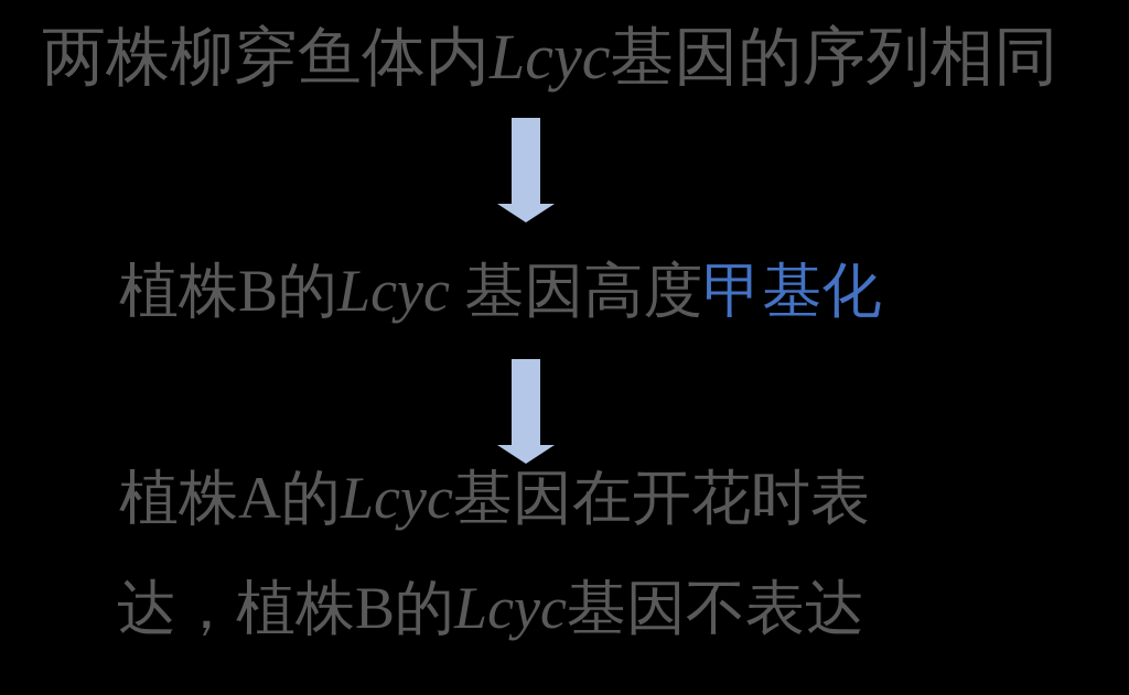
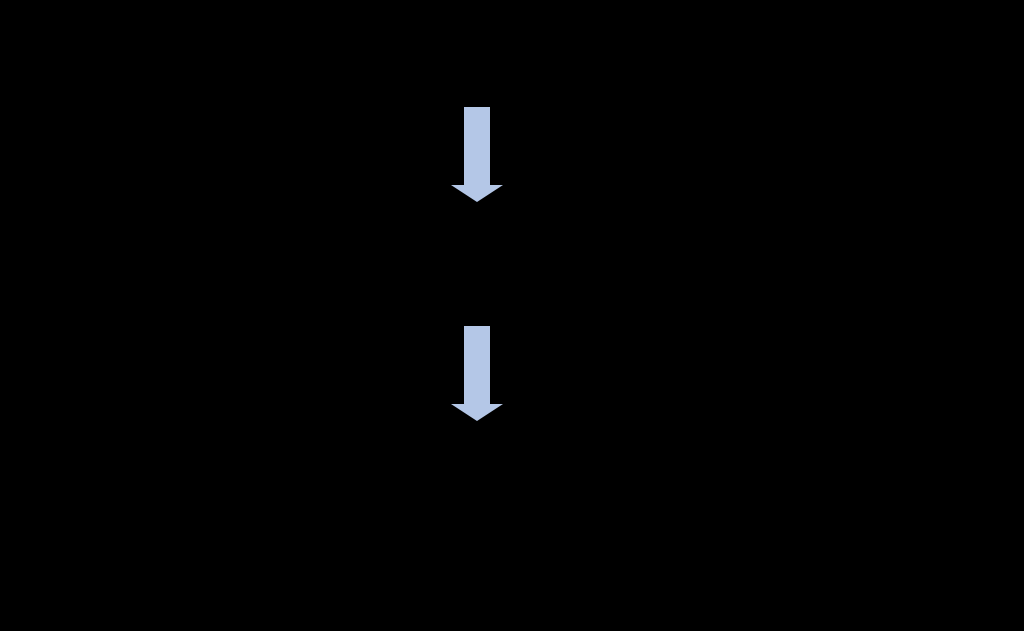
- 两株柳穿鱼体内Lcyc基因的序列相同
- 植株B的Lcyc 基因高度甲基化
- 植株A的Lcyc基因在开花时表
- 达，植株B的Lcyc基因不表达
